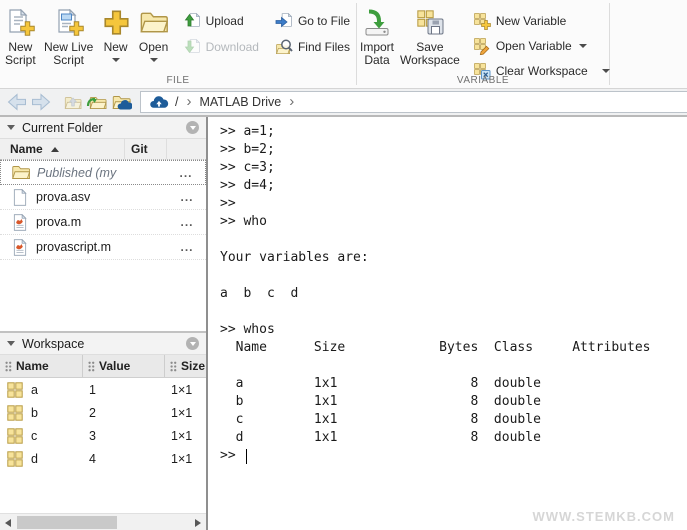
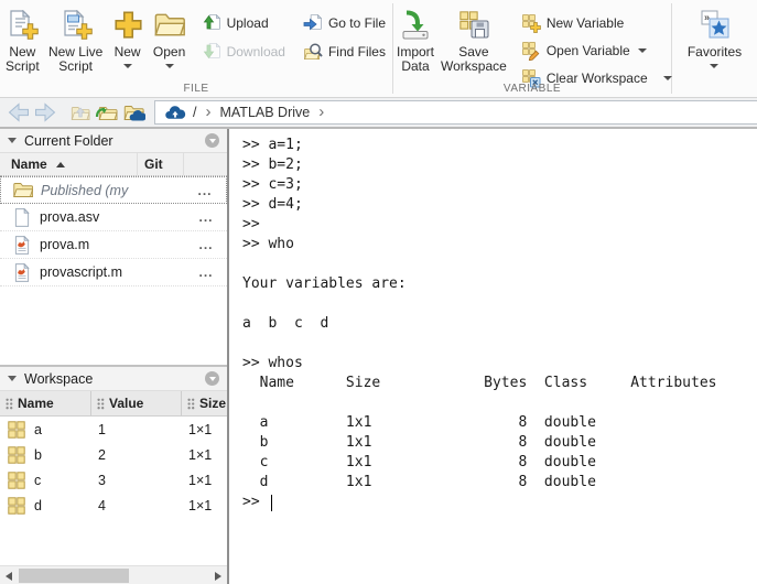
  New Script
  New Live Script
  New
  Open
  Upload
  Download
  Go to File
  Find Files
  FILE
  Import Data
  Save Workspace
  New Variable
  Open Variable
  Clear Workspace
  VARIABLE
+ »
+ Favorites
  /
  ›
  MATLAB Drive
  ›
  Current Folder
  Name
  Git
  Published (my
  ...
  prova.asv
  ...
  prova.m
  ...
  provascript.m
  ...
  Workspace
  Name
  Value
  Size
  a
  1
  1×1
  b
  2
  1×1
  c
  3
  1×1
  d
  4
  1×1
  >> a=1;
  >> b=2;
  >> c=3;
  >> d=4;
  >>
  >> who
  Your variables are:
  a b c d
  >> whos
  Name Size Bytes Class Attributes
  a 1x1 8 double
  b 1x1 8 double
  c 1x1 8 double
  d 1x1 8 double
  >>
- WWW.STEMKB.COM
